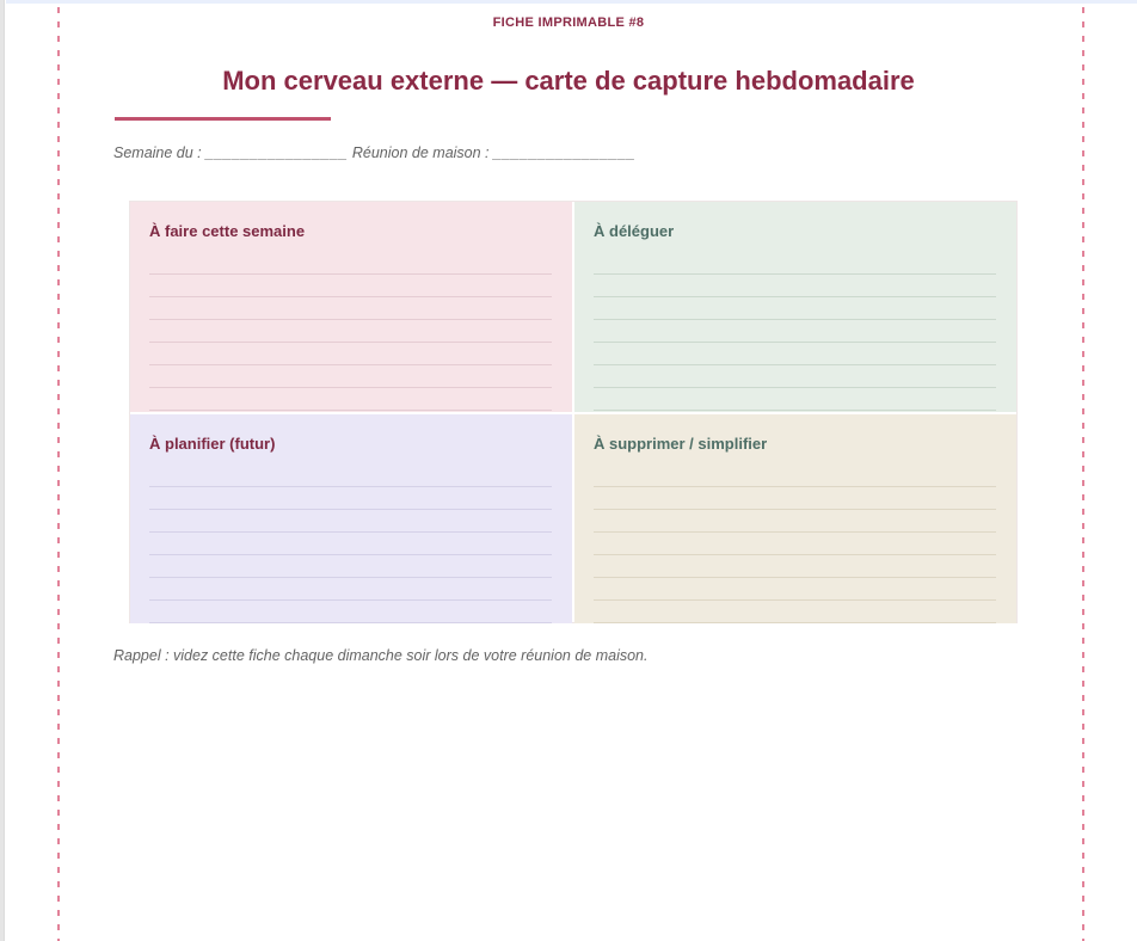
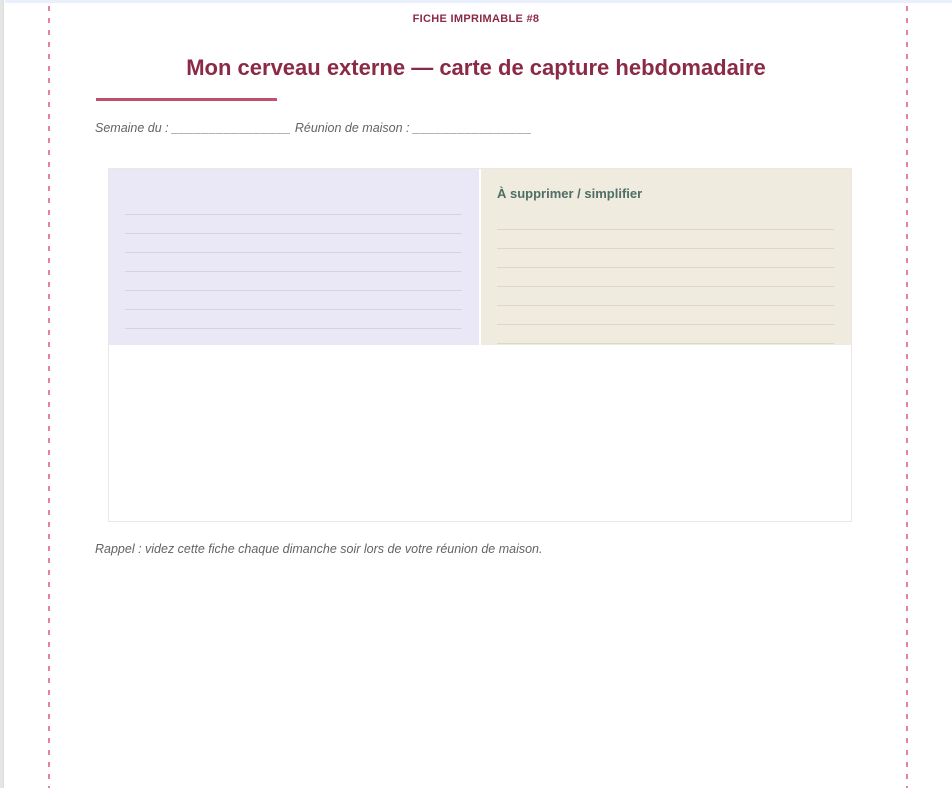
  FICHE IMPRIMABLE #8
  Mon cerveau externe — carte de capture hebdomadaire
  Semaine du : ________________ Réunion de maison : ________________
- À faire cette semaine
- À déléguer
- À planifier (futur)
  À supprimer / simplifier
  Rappel : videz cette fiche chaque dimanche soir lors de votre réunion de maison.
